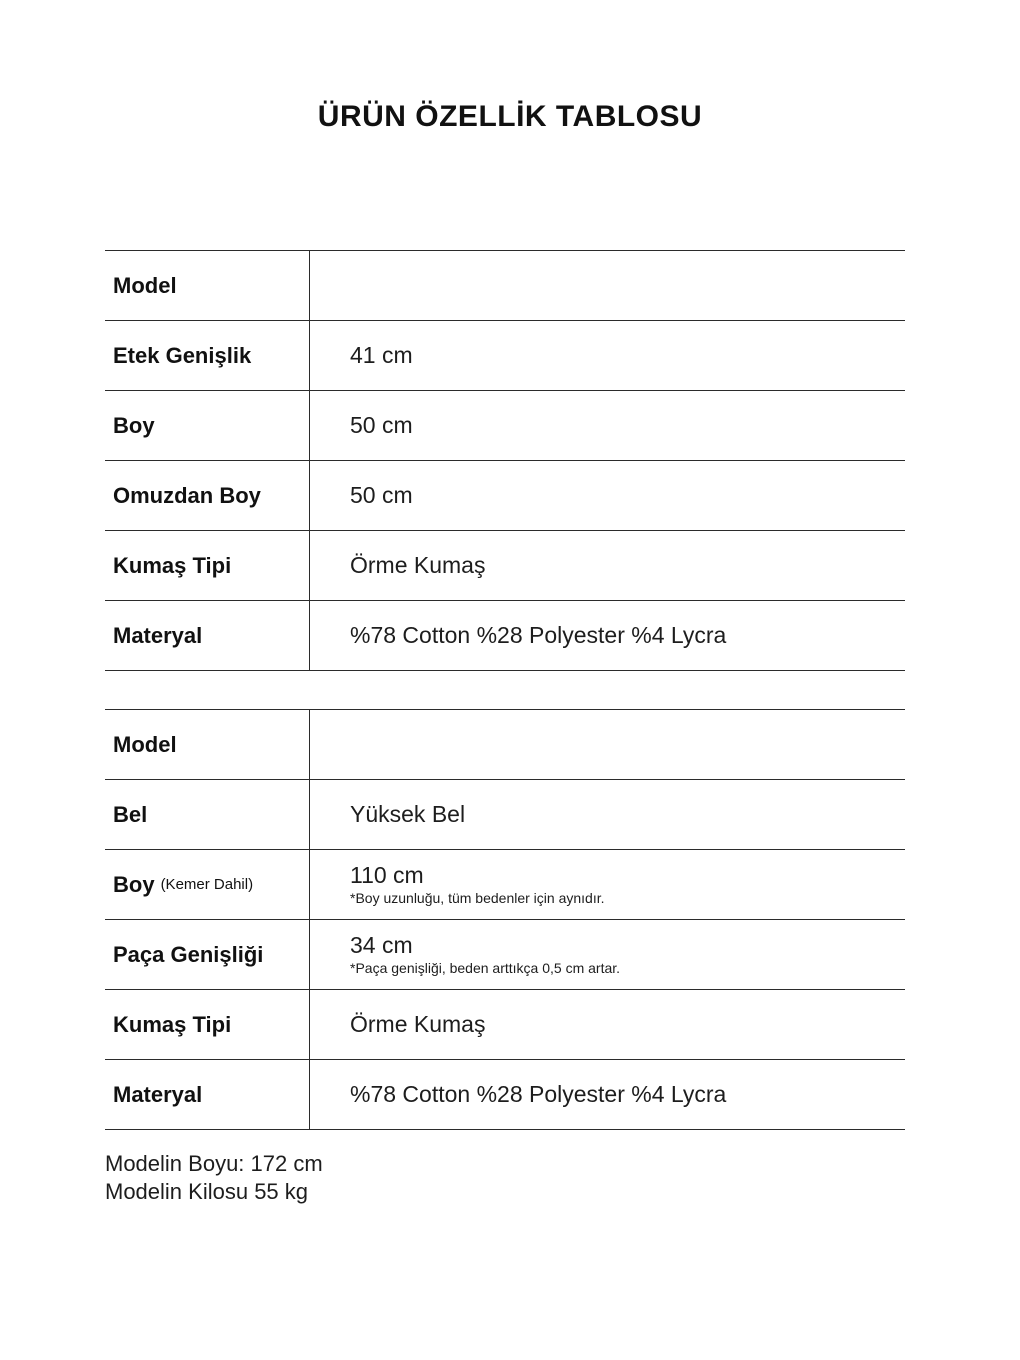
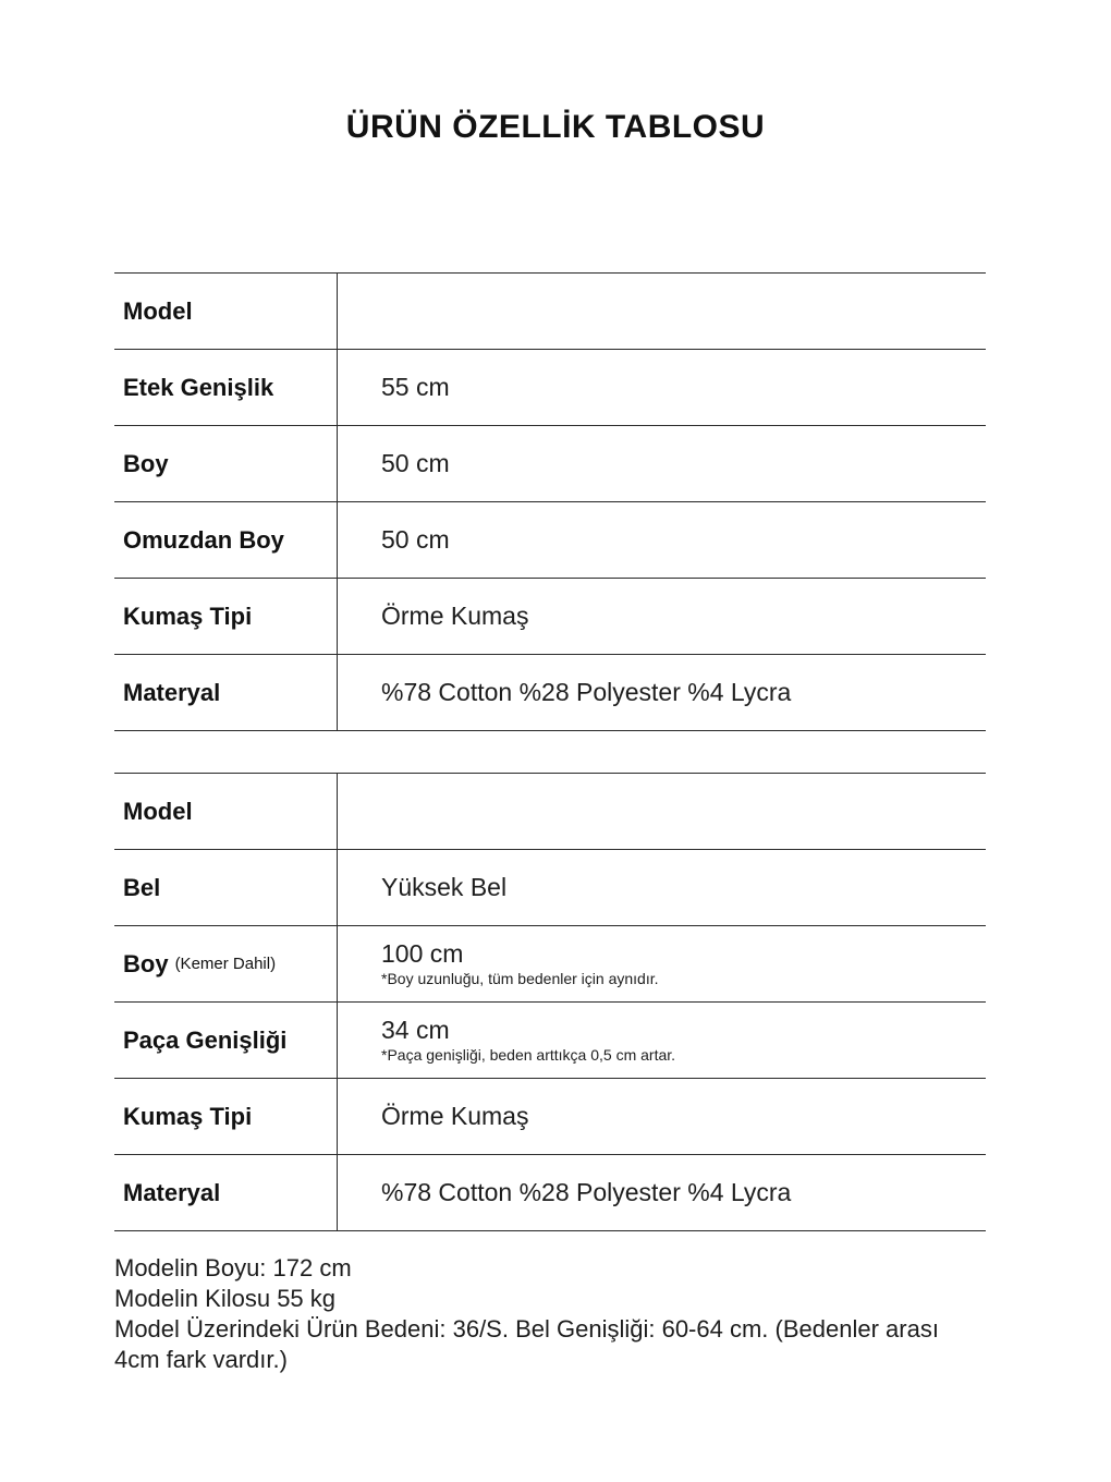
  ÜRÜN ÖZELLİK TABLOSU
  Model
  Etek Genişlik
- 41 cm
+ 55 cm
  Boy
  50 cm
  Omuzdan Boy
  50 cm
  Kumaş Tipi
  Örme Kumaş
  Materyal
  %78 Cotton %28 Polyester %4 Lycra
  Model
  Bel
  Yüksek Bel
  Boy
  (Kemer Dahil)
- 110 cm
+ 100 cm
  *Boy uzunluğu, tüm bedenler için aynıdır.
  Paça Genişliği
  34 cm
  *Paça genişliği, beden arttıkça 0,5 cm artar.
  Kumaş Tipi
  Örme Kumaş
  Materyal
  %78 Cotton %28 Polyester %4 Lycra
  Modelin Boyu: 172 cm
  Modelin Kilosu 55 kg
+ Model Üzerindeki Ürün Bedeni: 36/S. Bel Genişliği: 60-64 cm. (Bedenler arası 4cm fark vardır.)
